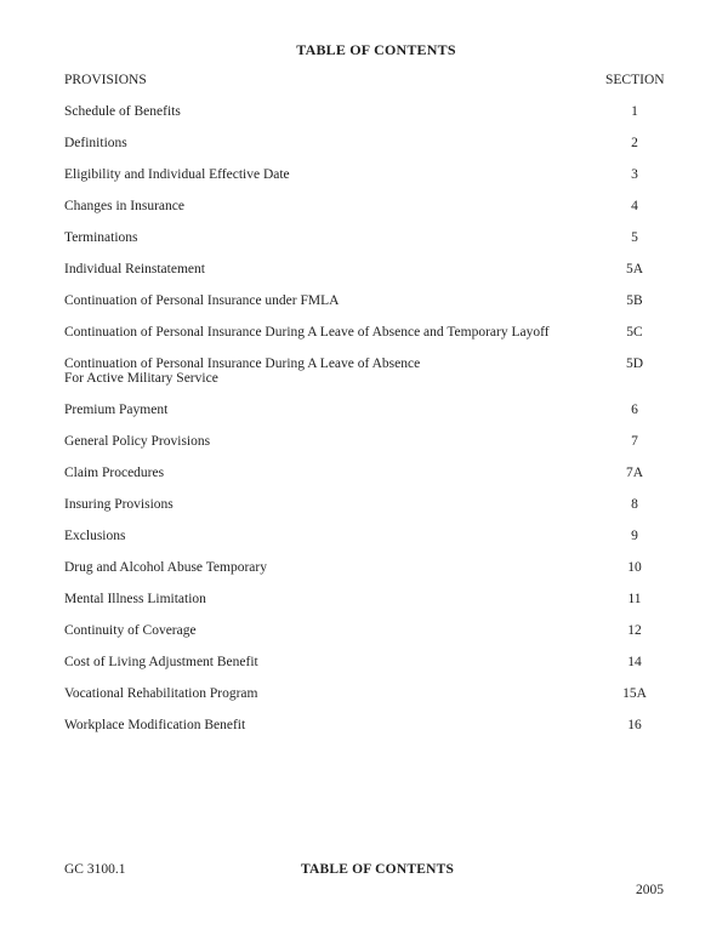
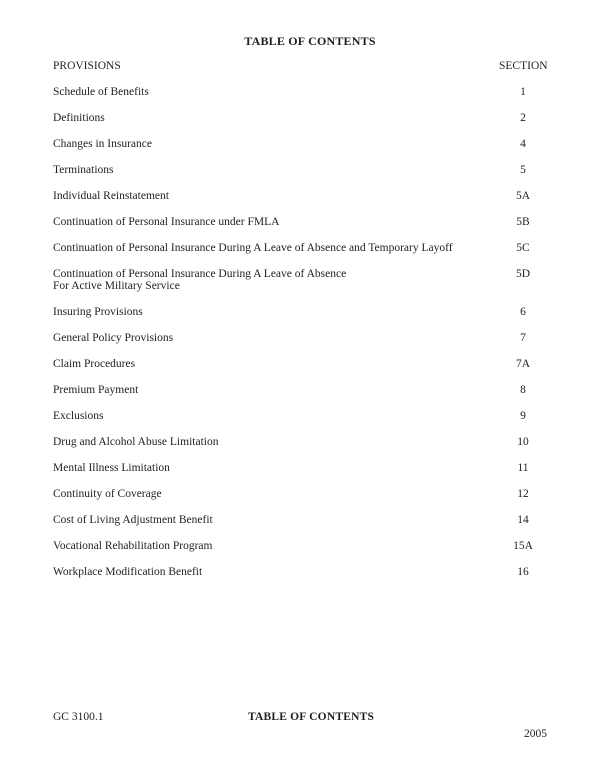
  TABLE OF CONTENTS
  PROVISIONS
  SECTION
  Schedule of Benefits
  1
  Definitions
  2
- Eligibility and Individual Effective Date
- 3
  Changes in Insurance
  4
  Terminations
  5
  Individual Reinstatement
  5A
  Continuation of Personal Insurance under FMLA
  5B
  Continuation of Personal Insurance During A Leave of Absence and Temporary Layoff
  5C
  Continuation of Personal Insurance During A Leave of Absence
  For Active Military Service
  5D
- Premium Payment
+ Insuring Provisions
  6
  General Policy Provisions
  7
  Claim Procedures
  7A
- Insuring Provisions
+ Premium Payment
  8
  Exclusions
  9
- Drug and Alcohol Abuse Temporary
+ Drug and Alcohol Abuse Limitation
  10
  Mental Illness Limitation
  11
  Continuity of Coverage
  12
  Cost of Living Adjustment Benefit
  14
  Vocational Rehabilitation Program
  15A
  Workplace Modification Benefit
  16
  GC 3100.1
  TABLE OF CONTENTS
  2005
